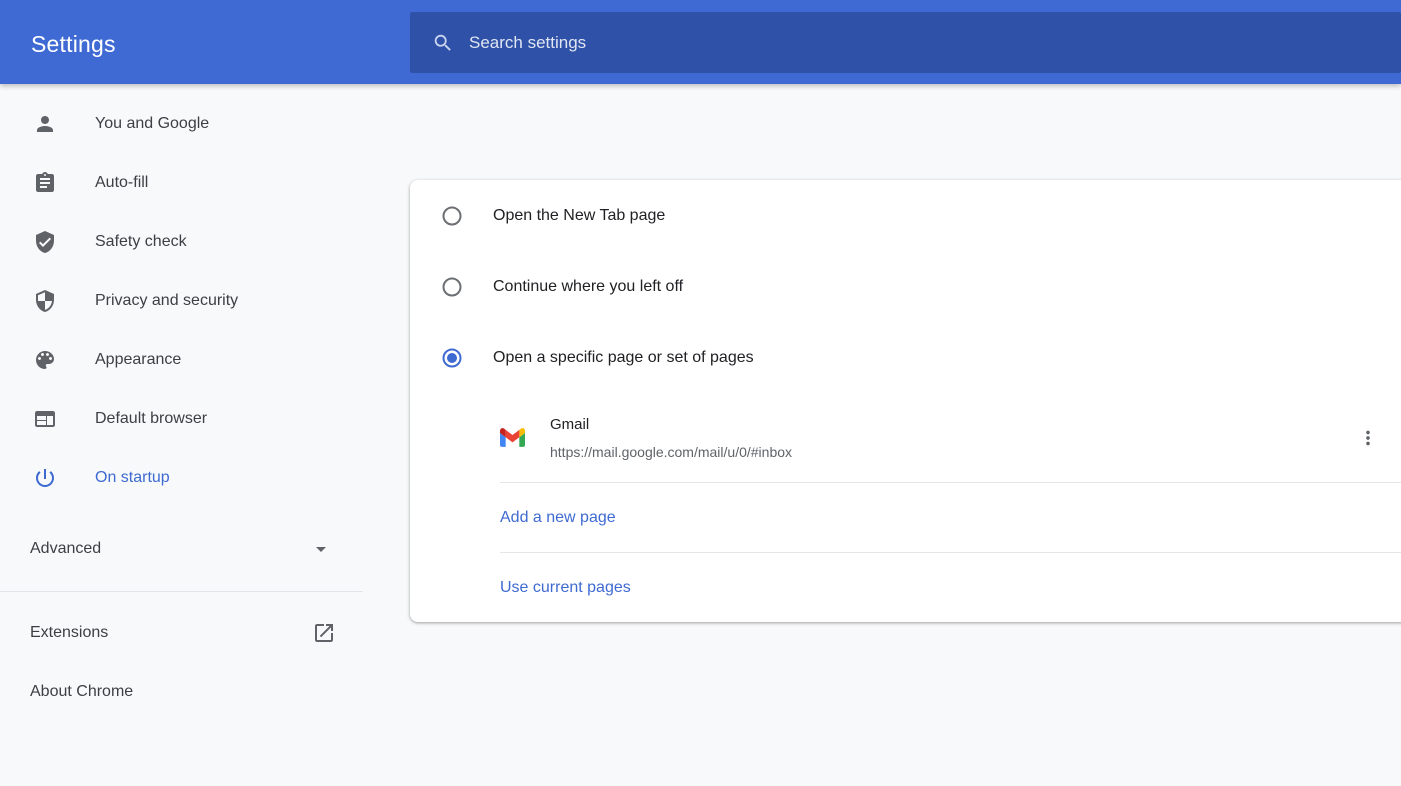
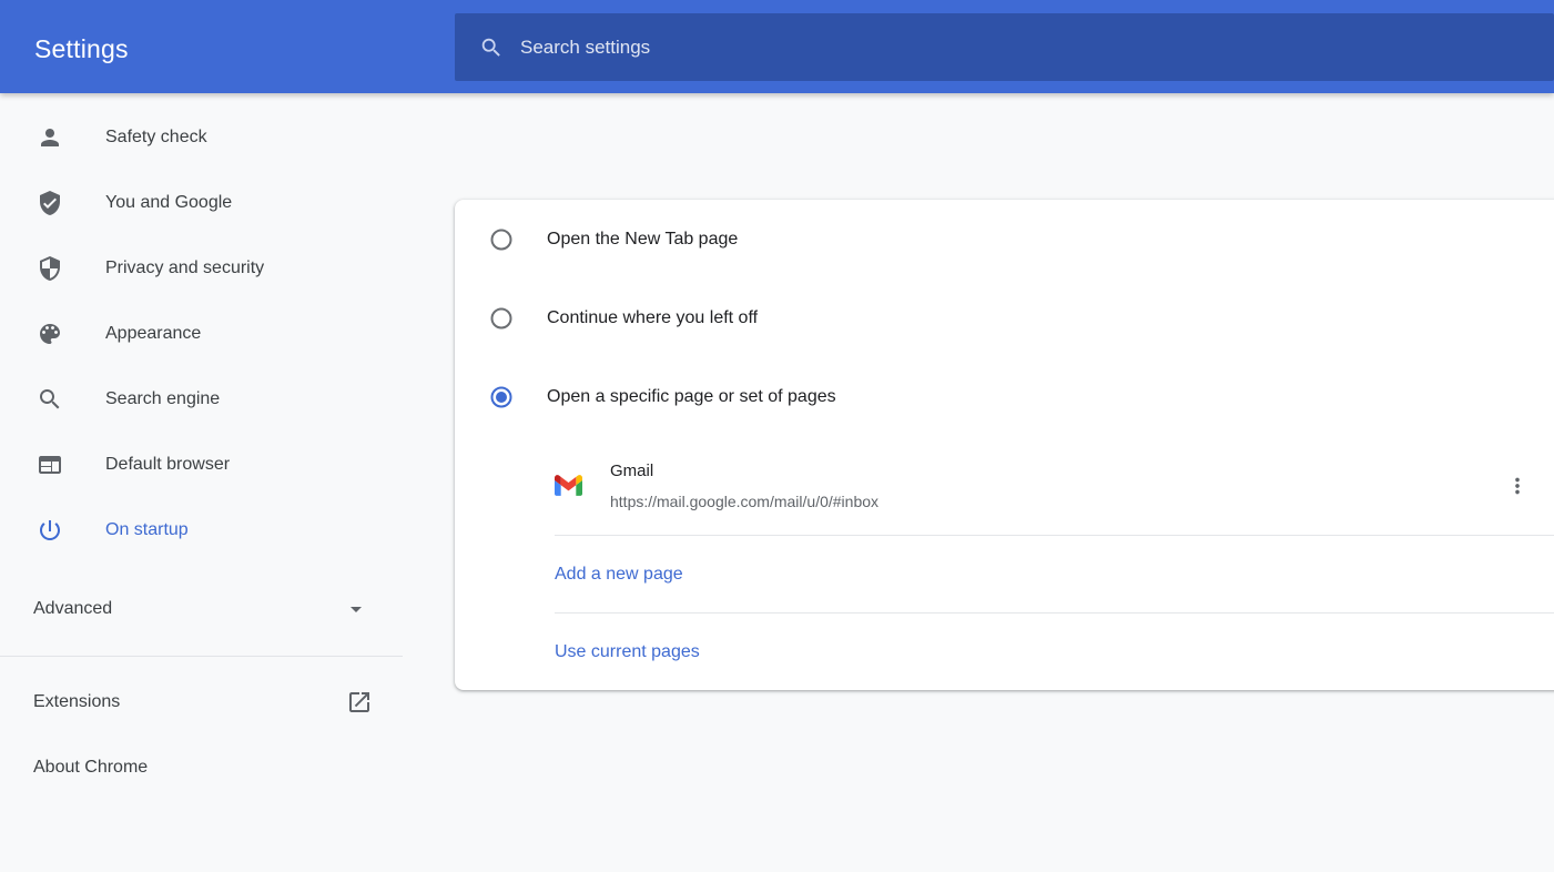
  Settings
  Search settings
- You and Google
+ Safety check
- Auto-fill
- Safety check
+ You and Google
  Privacy and security
  Appearance
+ Search engine
  Default browser
  On startup
  Advanced
  Extensions
  About Chrome
  Open the New Tab page
  Continue where you left off
  Open a specific page or set of pages
  Gmail
  https://mail.google.com/mail/u/0/#inbox
  Add a new page
  Use current pages
